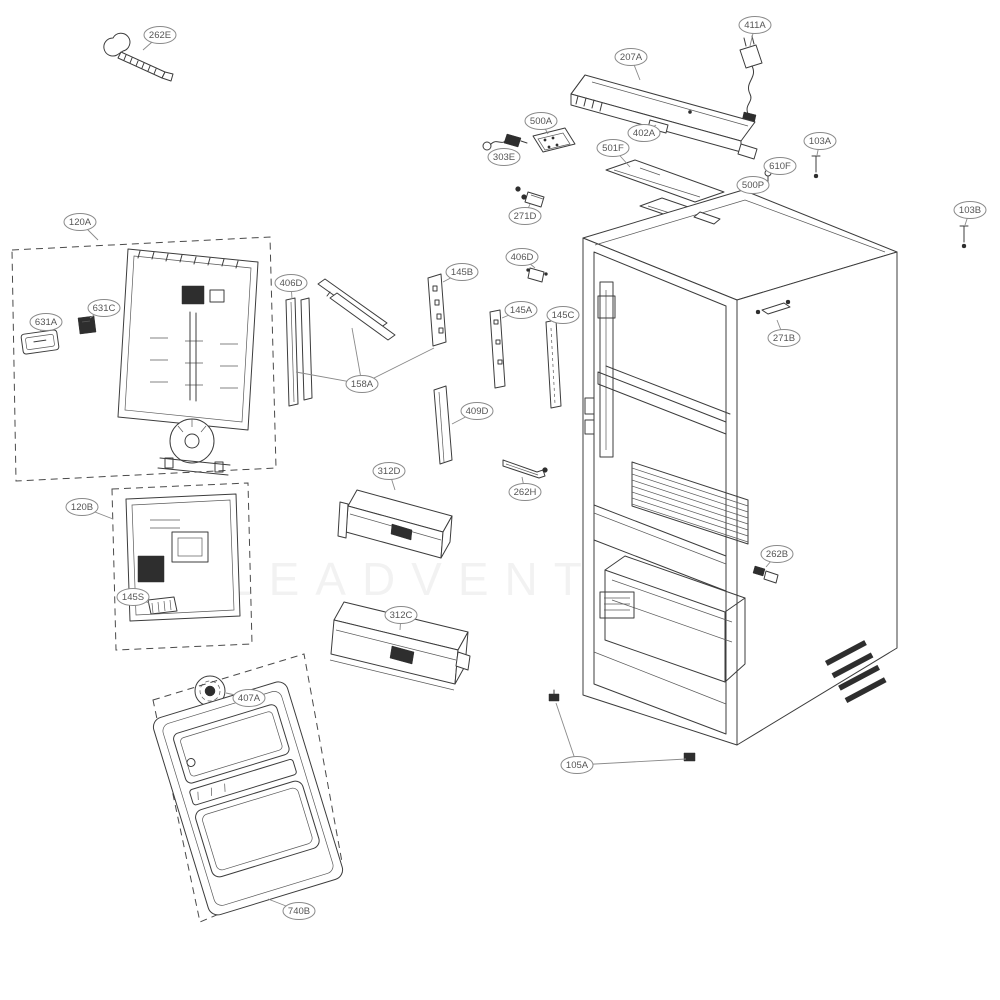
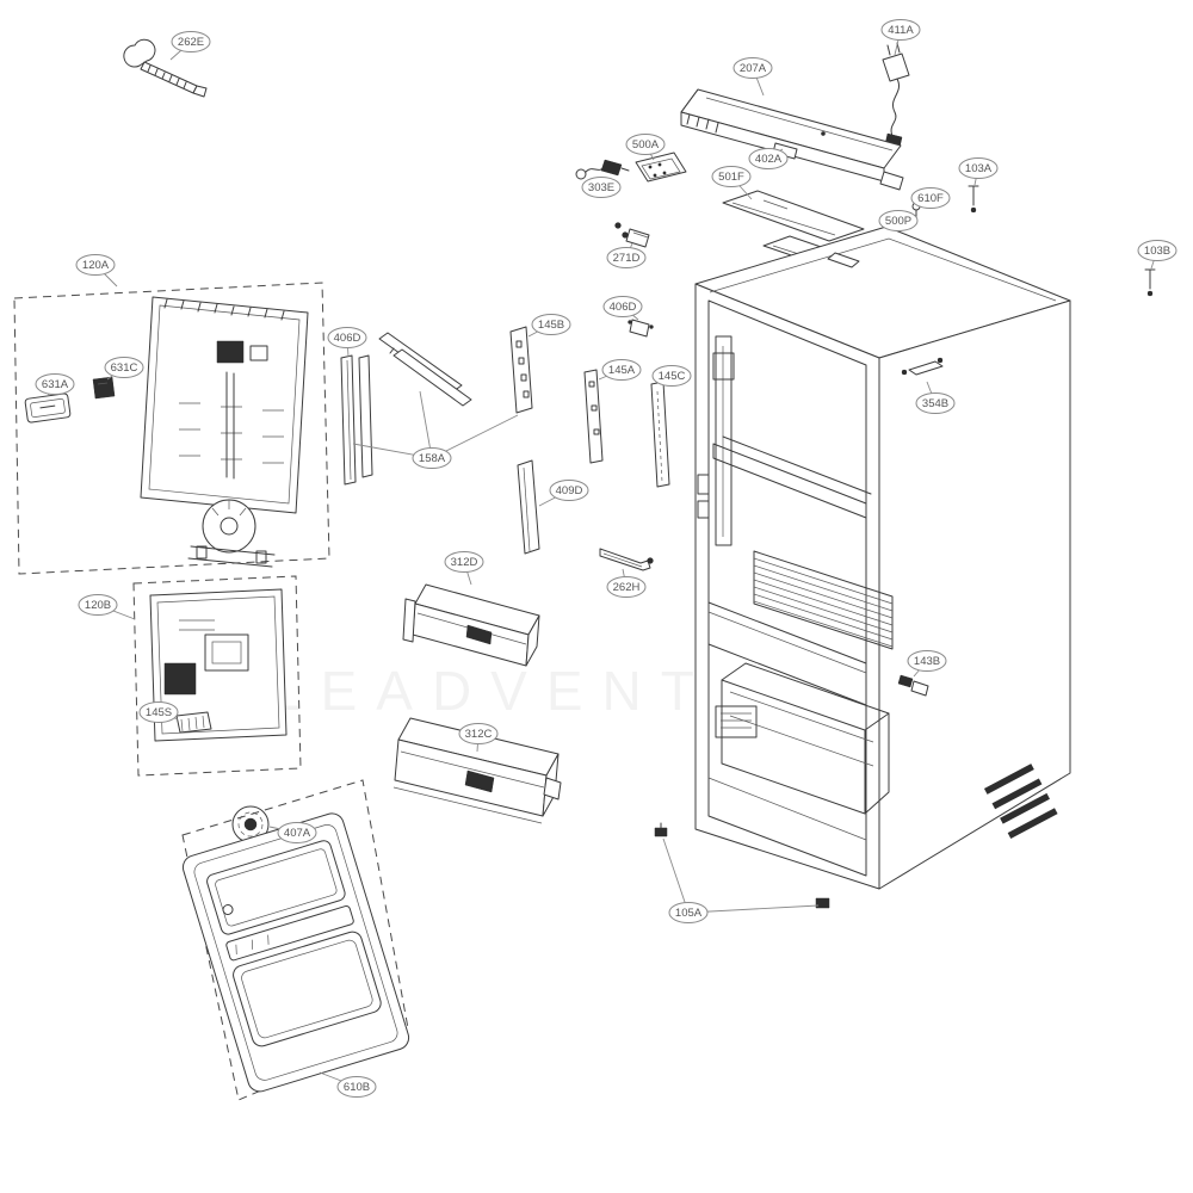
  LEADVENT
  262E
  411A
  207A
  500A
  402A
  303E
  501F
  103A
  610F
  500P
  271D
  103B
  120A
  406D
  145B
  406D
  145A
  145C
  631C
  631A
- 271B
+ 354B
  158A
  409D
  312D
  262H
  120B
- 262B
+ 143B
  145S
  312C
  407A
  105A
- 740B
+ 610B
